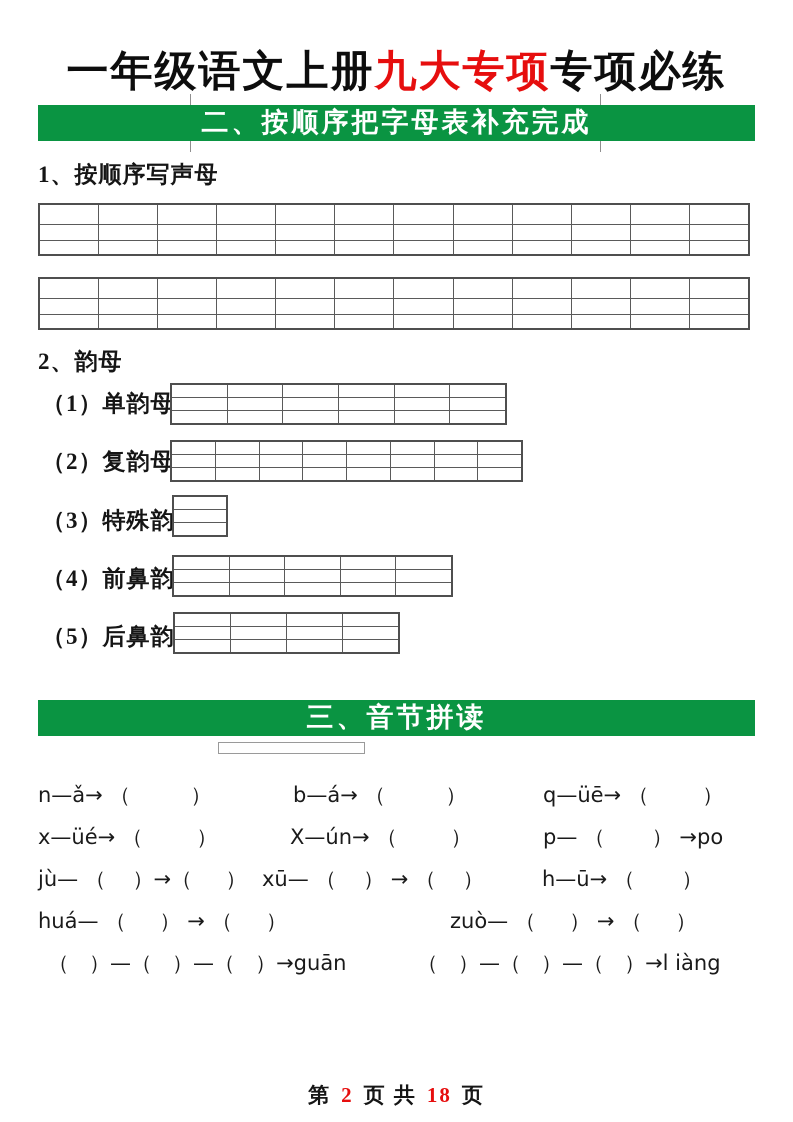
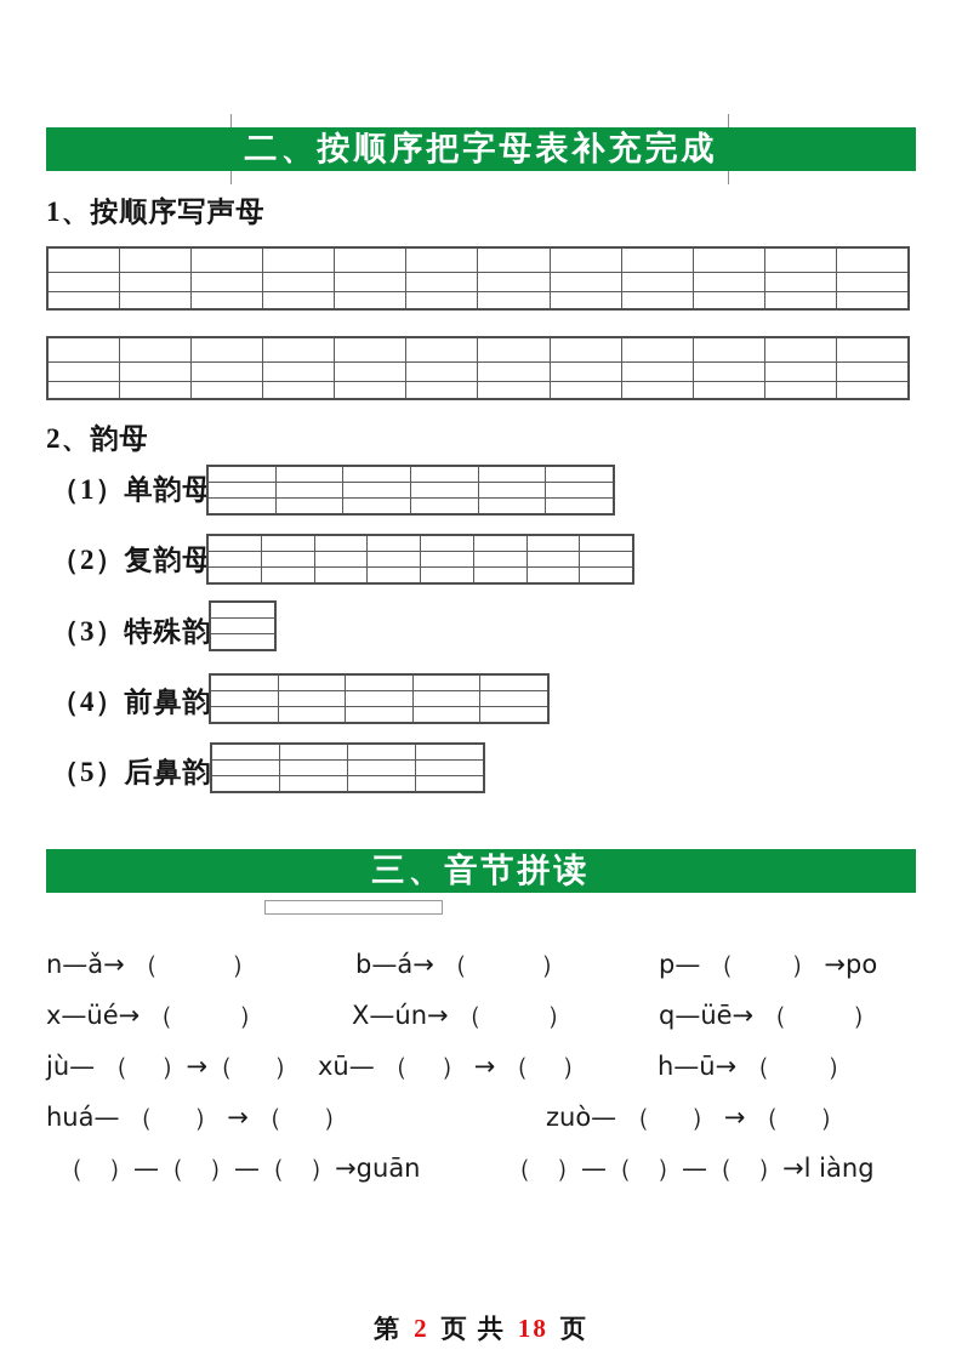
- 一年级语文上册九大专项专项必练
  二、按顺序把字母表补充完成
  1、按顺序写声母
  2、韵母
  （1）单韵母
  （2）复韵母
  （3）特殊韵
  （4）前鼻韵
  （5）后鼻韵
  三、音节拼读
  n—ǎ→ （ ）
  b—á→ （ ）
- q—üē→ （ ）
+ p— （ ） →po
  x—üé→ （ ）
  X—ún→ （ ）
- p— （ ） →po
+ q—üē→ （ ）
  jù— （ ）→（ ）
  xū— （ ） → （ ）
  h—ū→ （ ）
  huá— （ ） → （ ）
  zuò— （ ） → （ ）
  （ ）—（ ）—（ ）→guān
  （ ）—（ ）—（ ）→l iàng
  第 2 页 共 18 页
